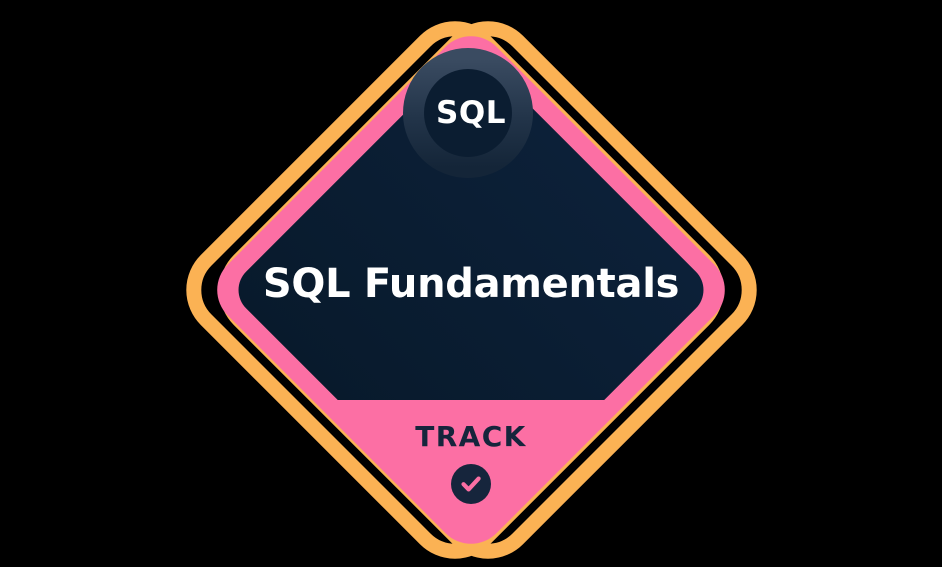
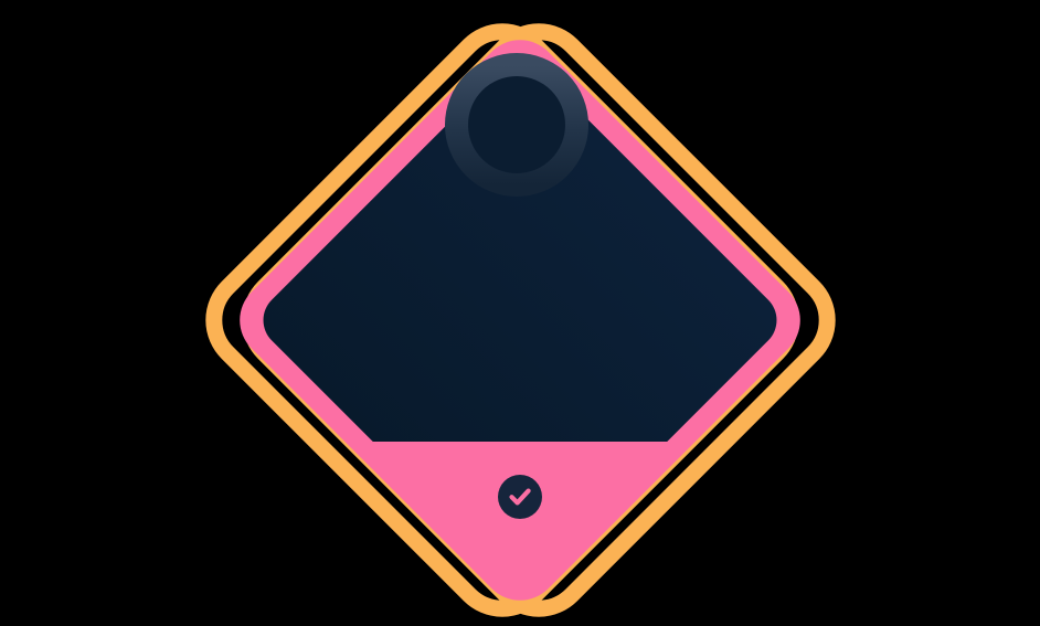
- SQL
- SQL Fundamentals
- TRACK
